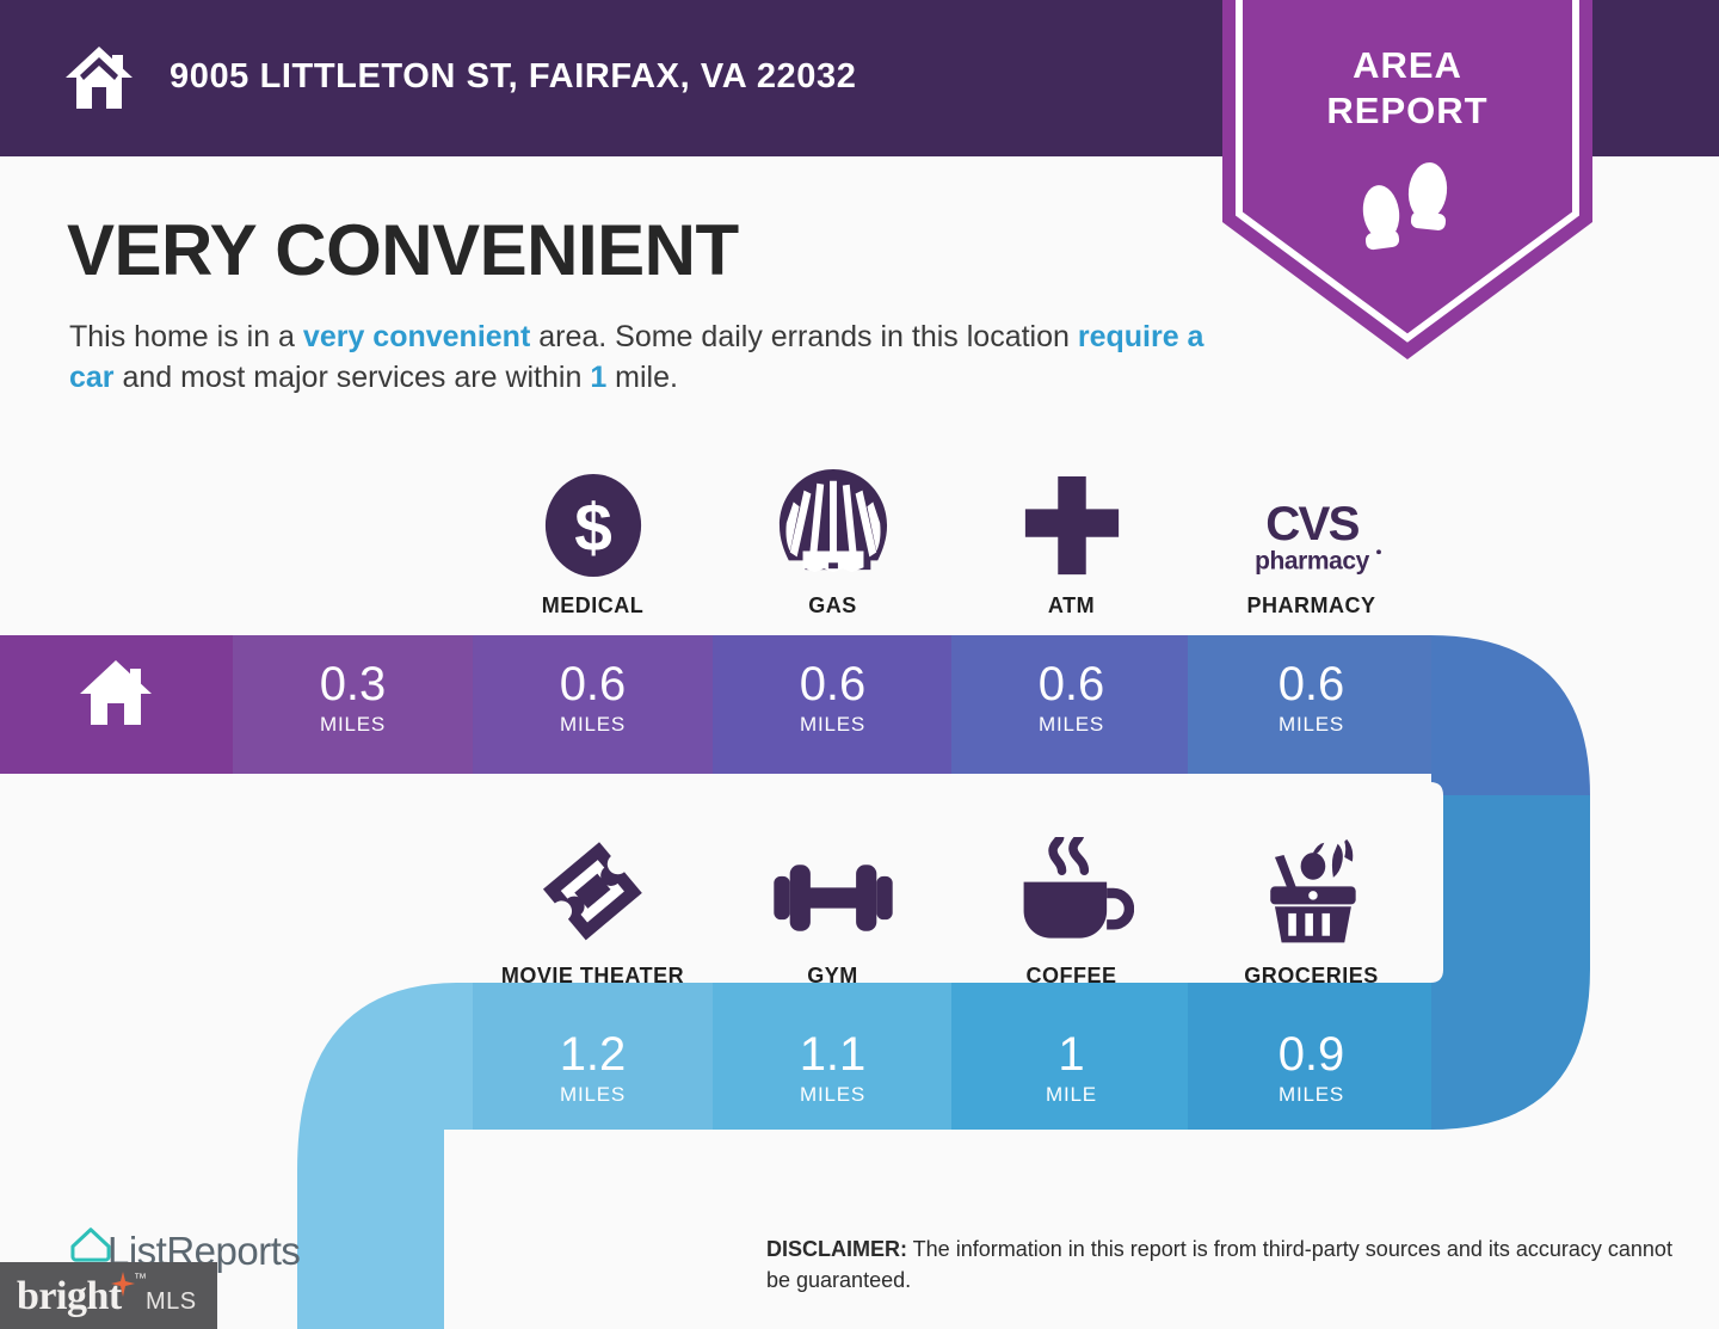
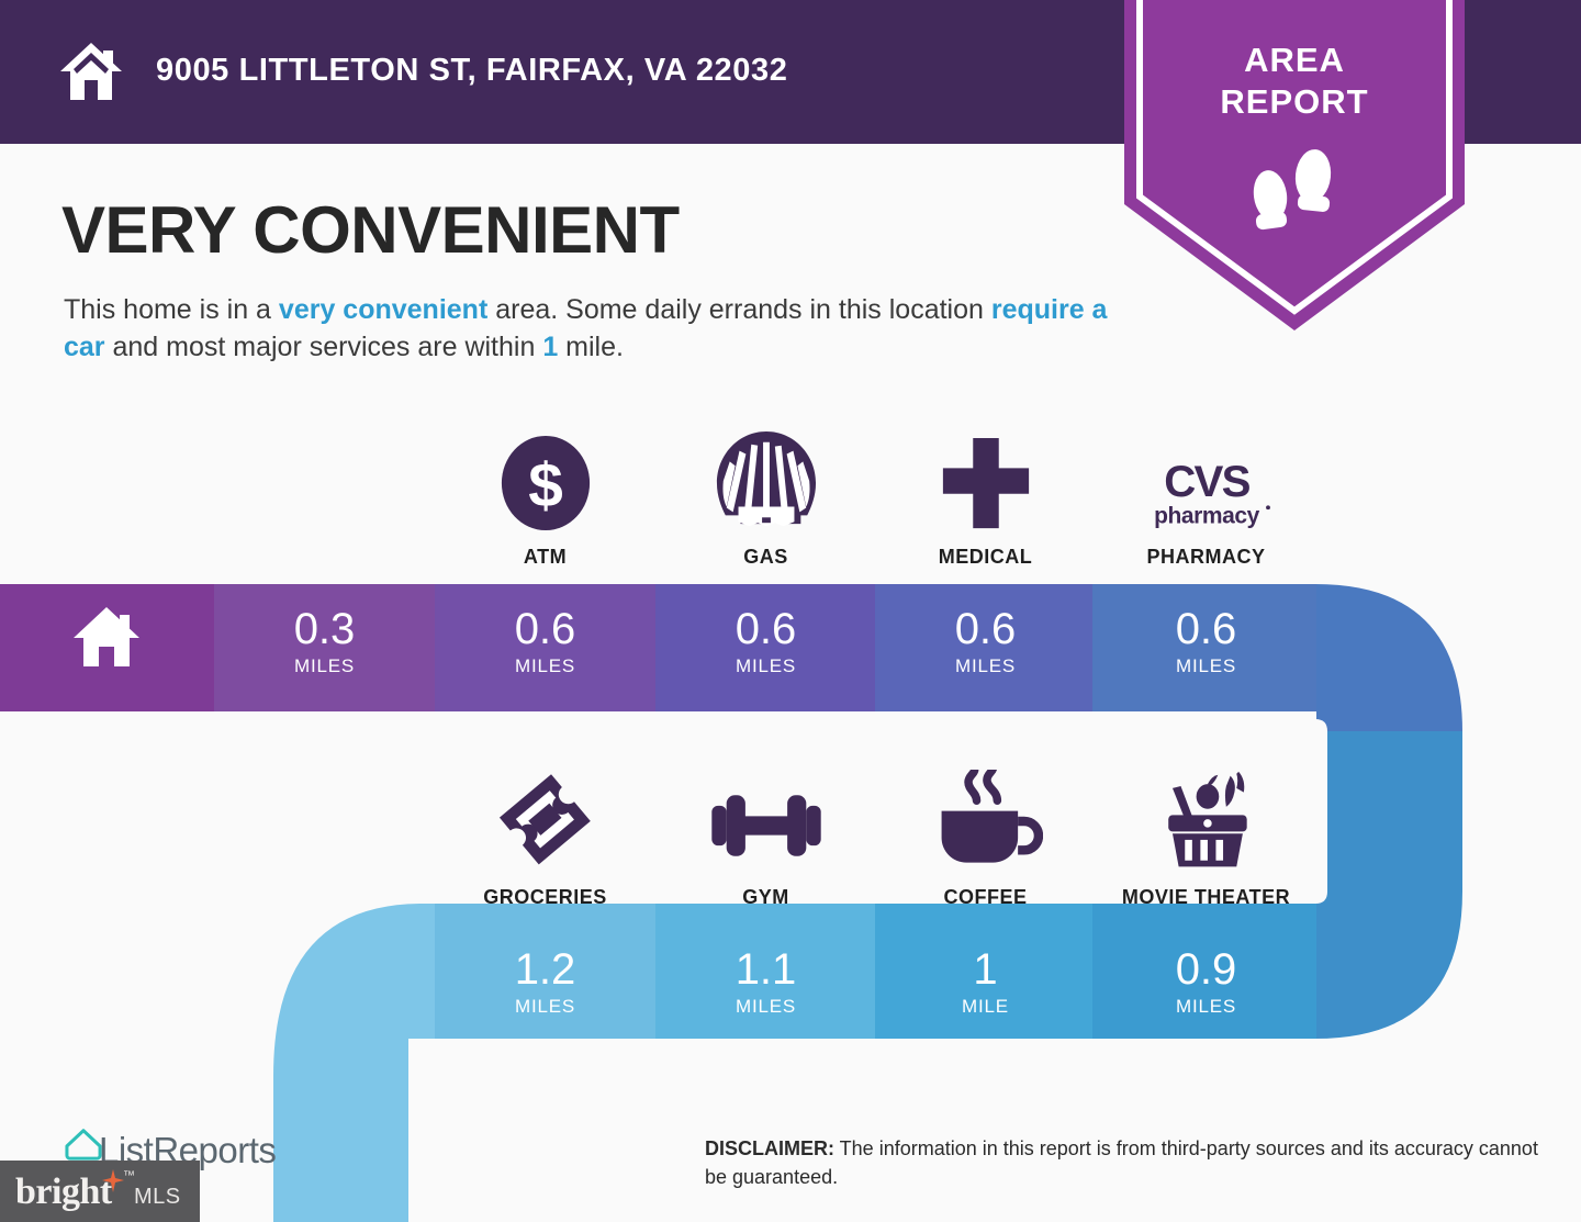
  9005 LITTLETON ST, FAIRFAX, VA 22032
  AREA
  REPORT
  VERY CONVENIENT
  This home is in a very convenient area. Some daily errands in this location require a car and most major services are within 1 mile.
  $
- MEDICAL
+ ATM
  GAS
- ATM
+ MEDICAL
  CVS
  pharmacy
  PHARMACY
  0.3
  MILES
  0.6
  MILES
  0.6
  MILES
  0.6
  MILES
  0.6
  MILES
- MOVIE THEATER
+ GROCERIES
  GYM
  COFFEE
- GROCERIES
+ MOVIE THEATER
  1.2
  MILES
  1.1
  MILES
  1
  MILE
  0.9
  MILES
  ListReports
  DISCLAIMER: The information in this report is from third-party sources and its accuracy cannot be guaranteed.
  bright
  ™
  MLS
